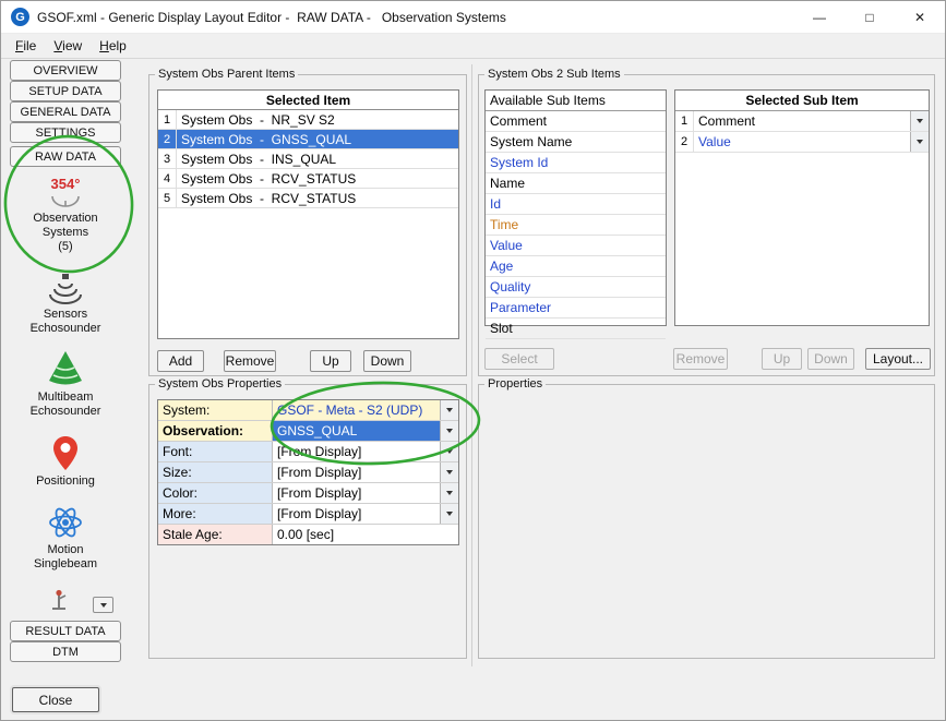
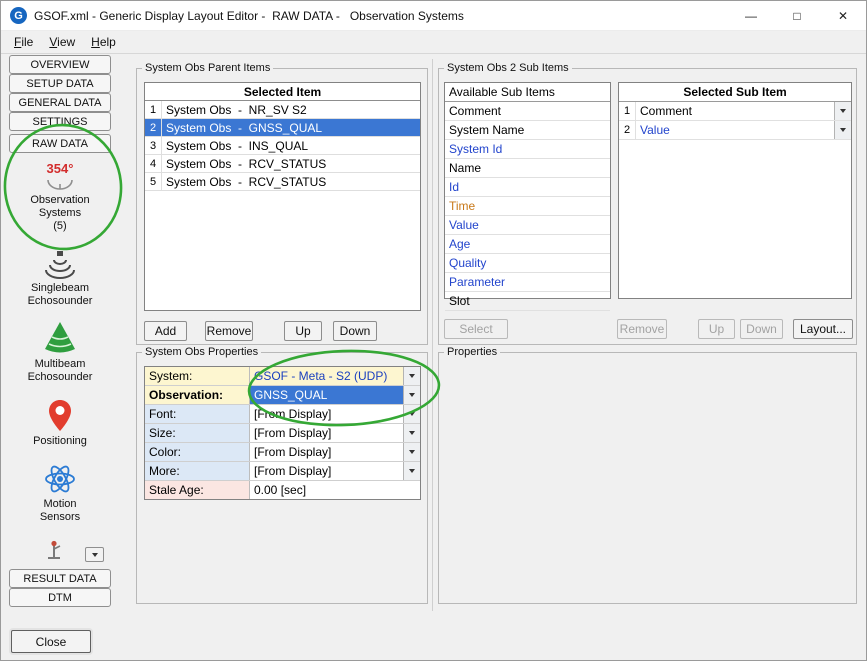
  G
  GSOF.xml - Generic Display Layout Editor - RAW DATA - Observation Systems
  —
  □
  ✕
  File
  View
  Help
  OVERVIEW
  SETUP DATA
  GENERAL DATA
  SETTINGS
  RAW DATA
  354°
  Observation
  Systems
  (5)
- Sensors
+ Singlebeam
  Echosounder
  Multibeam
  Echosounder
  Positioning
  Motion
- Singlebeam
+ Sensors
  RESULT DATA
  DTM
  System Obs Parent Items
  Selected Item
  1
  System Obs - NR_SV S2
  2
  System Obs - GNSS_QUAL
  3
  System Obs - INS_QUAL
  4
  System Obs - RCV_STATUS
  5
  System Obs - RCV_STATUS
  Add
  Remove
  Up
  Down
  System Obs Properties
  System:
  GSOF - Meta - S2 (UDP)
  Observation:
  GNSS_QUAL
  Font:
  [Frm Display]
  Size:
  [From Display]
  Color:
  [From Display]
  More:
  [From Display]
  Stale Age:
  0.00 [sec]
  System Obs 2 Sub Items
  Available Sub Items
  Comment
  System Name
  System Id
  Name
  Id
  Time
  Value
  Age
  Quality
  Parameter
  Slot
  Selected Sub Item
  1
  Comment
  2
  Value
  Select
  Remove
  Up
  Down
  Layout...
  Properties
  Close
